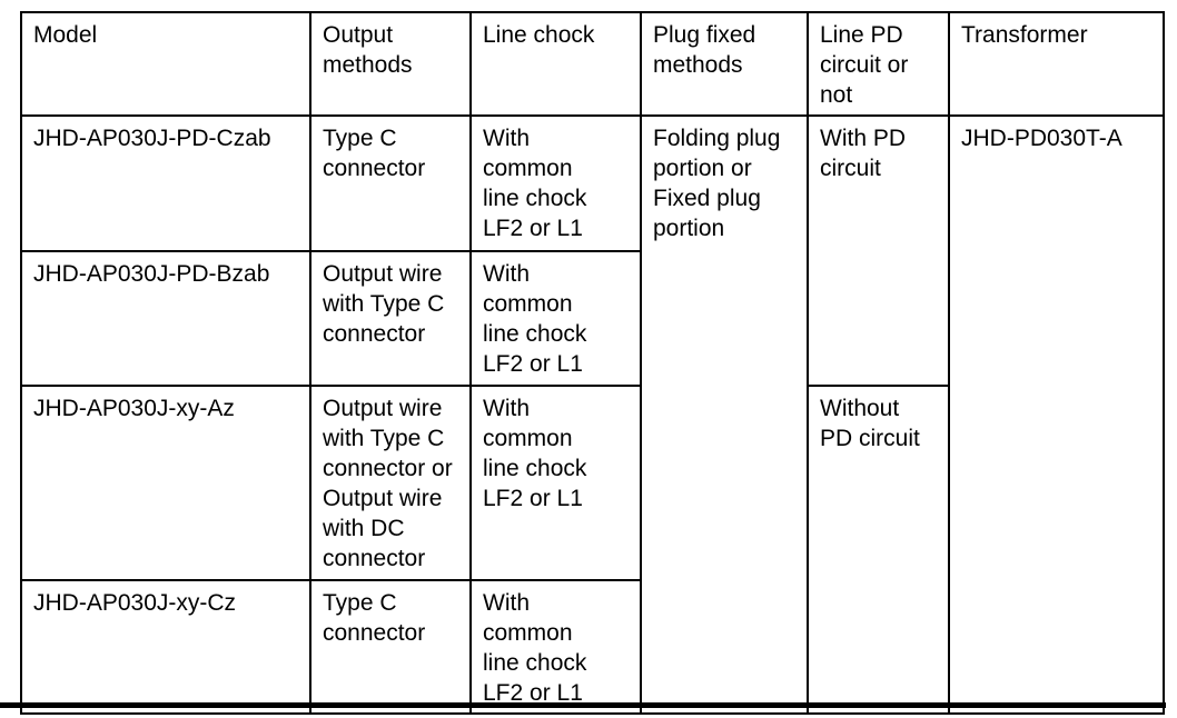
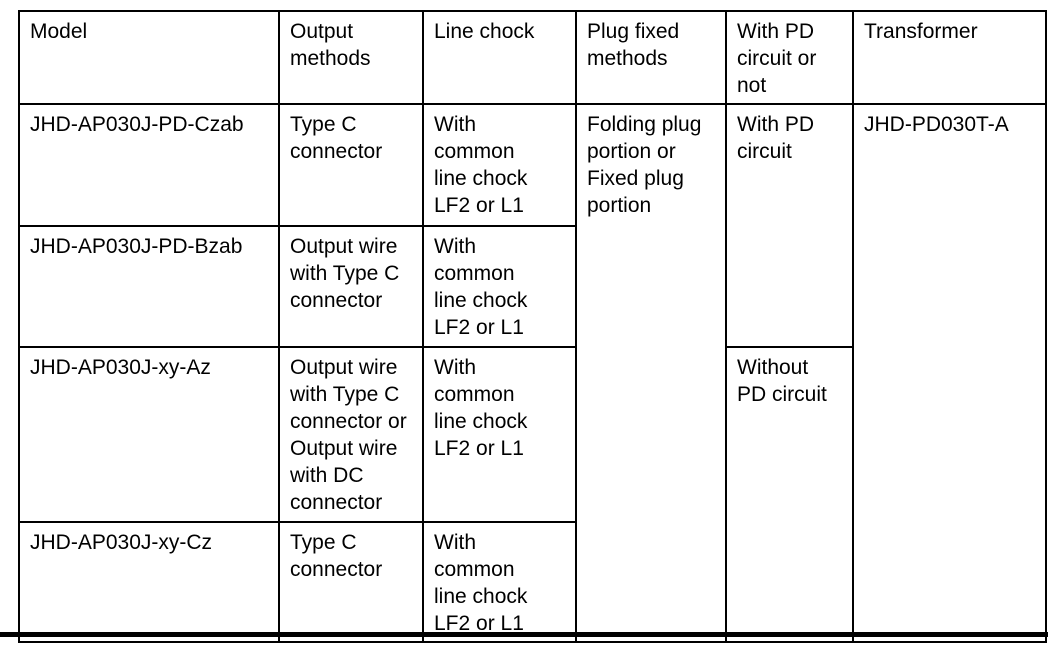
- Model	Output methods	Line chock	Plug fixed methods	Line PD circuit or not	Transformer
+ Model	Output methods	Line chock	Plug fixed methods	With PD circuit or not	Transformer
  JHD-AP030J-PD-Czab	Type C connector	With common line chock LF2 or L1	Folding plug portion or Fixed plug portion	With PD circuit	JHD-PD030T-A
  JHD-AP030J-PD-Bzab	Output wire with Type C connector	With common line chock LF2 or L1
  JHD-AP030J-xy-Az	Output wire with Type C connector or Output wire with DC connector	With common line chock LF2 or L1	Without PD circuit
  JHD-AP030J-xy-Cz	Type C connector	With common line chock LF2 or L1
